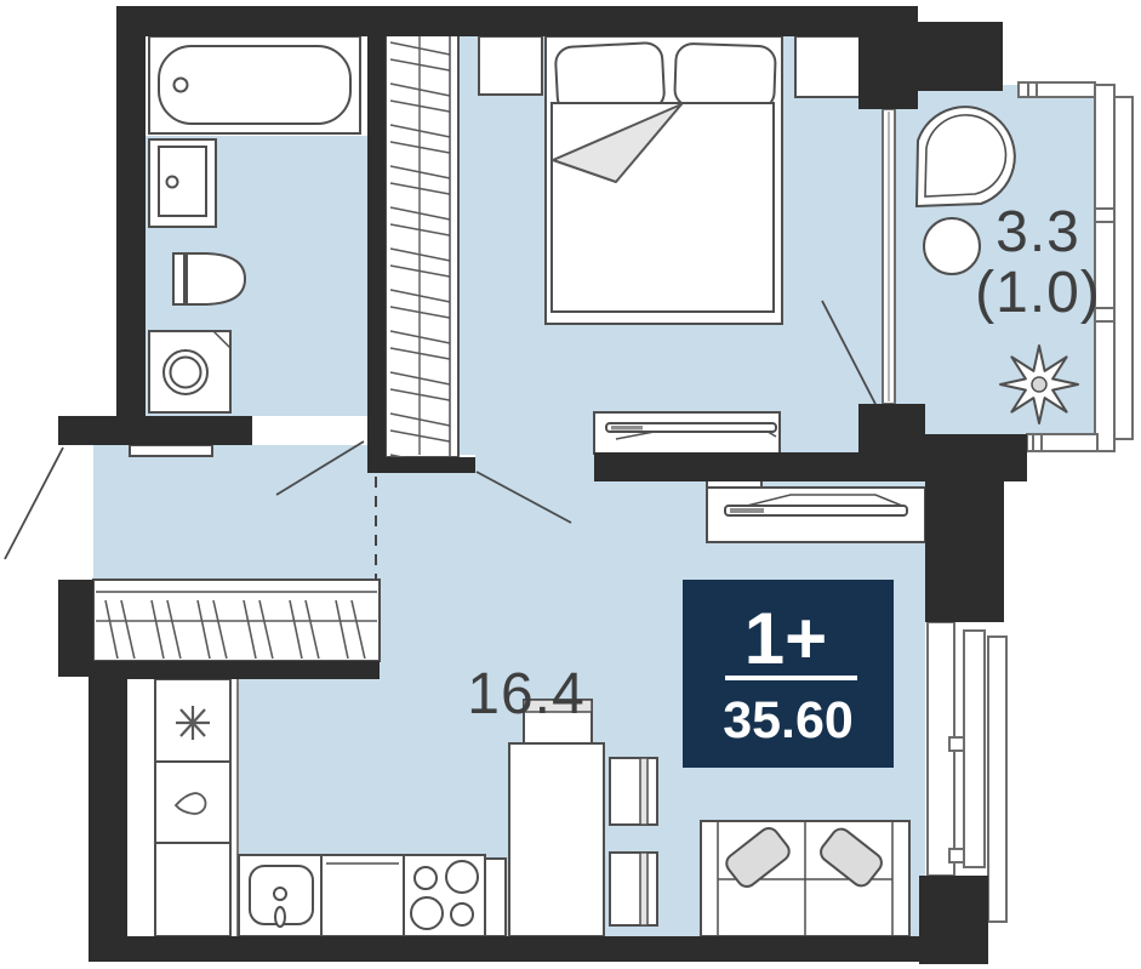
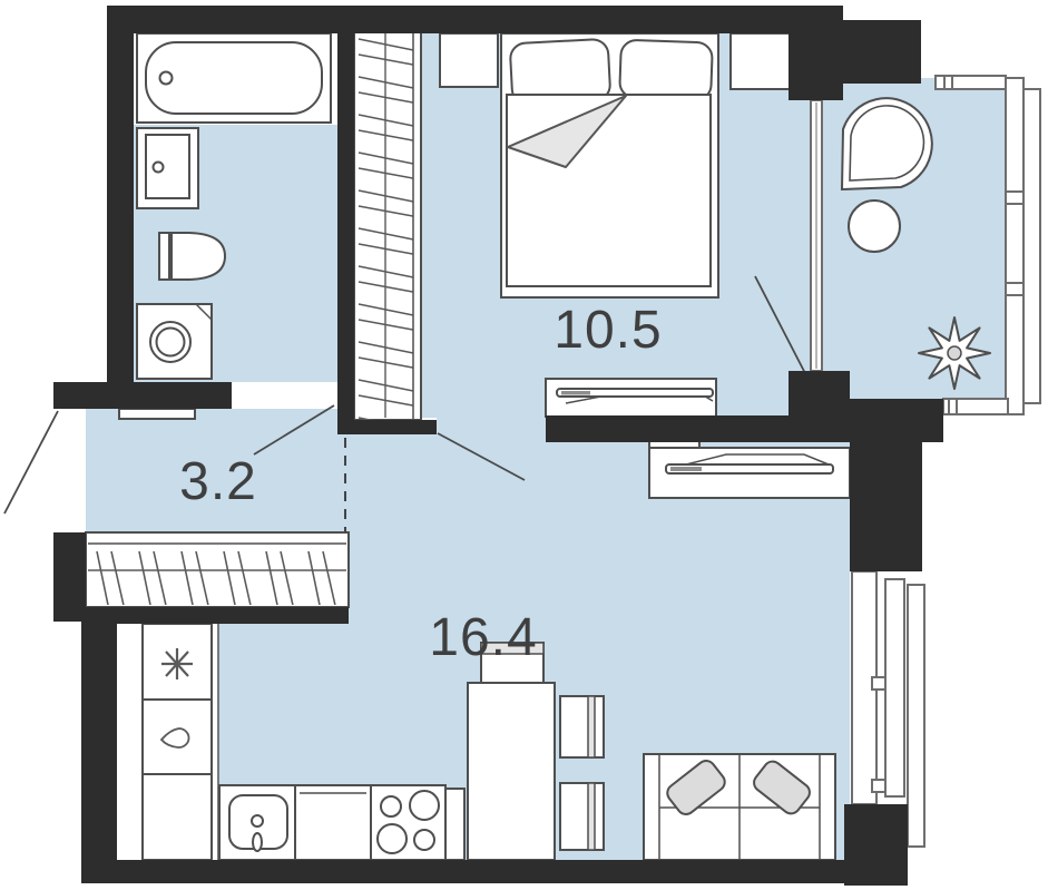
+ 3.2
+ 10.5
  16.4
- 3.3
- (1.0)
- 1+
- 35.60
